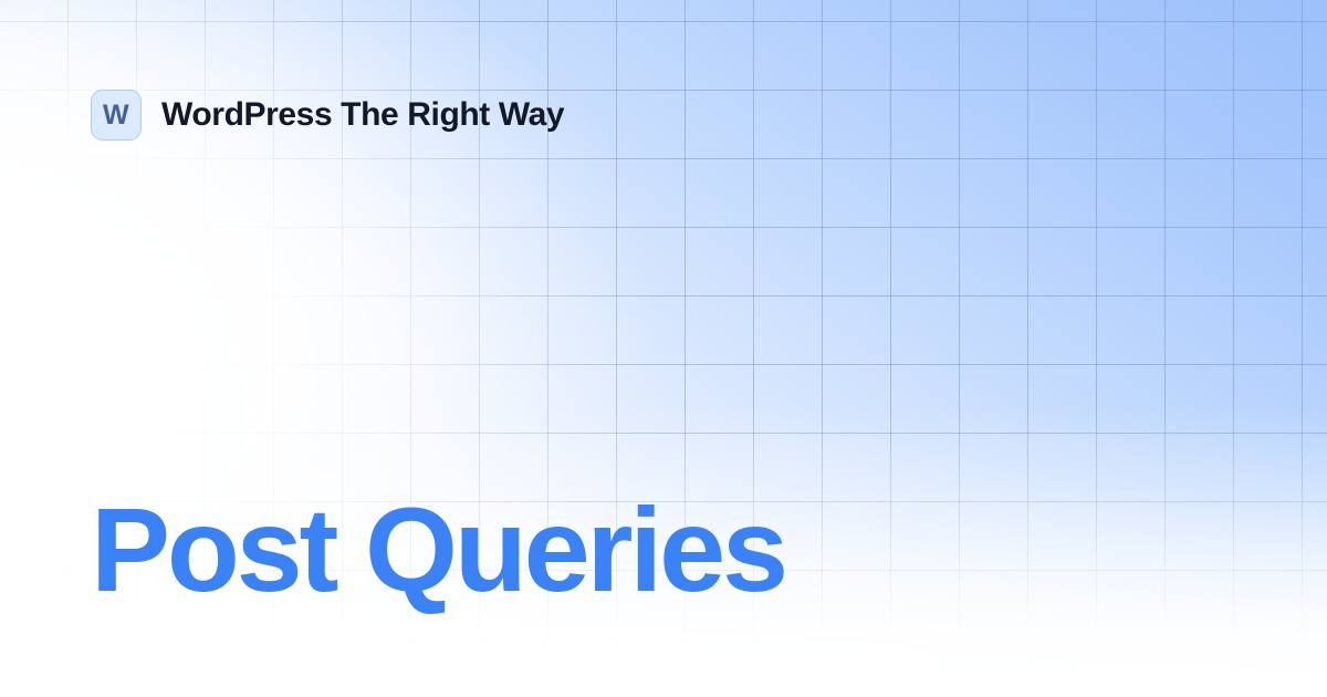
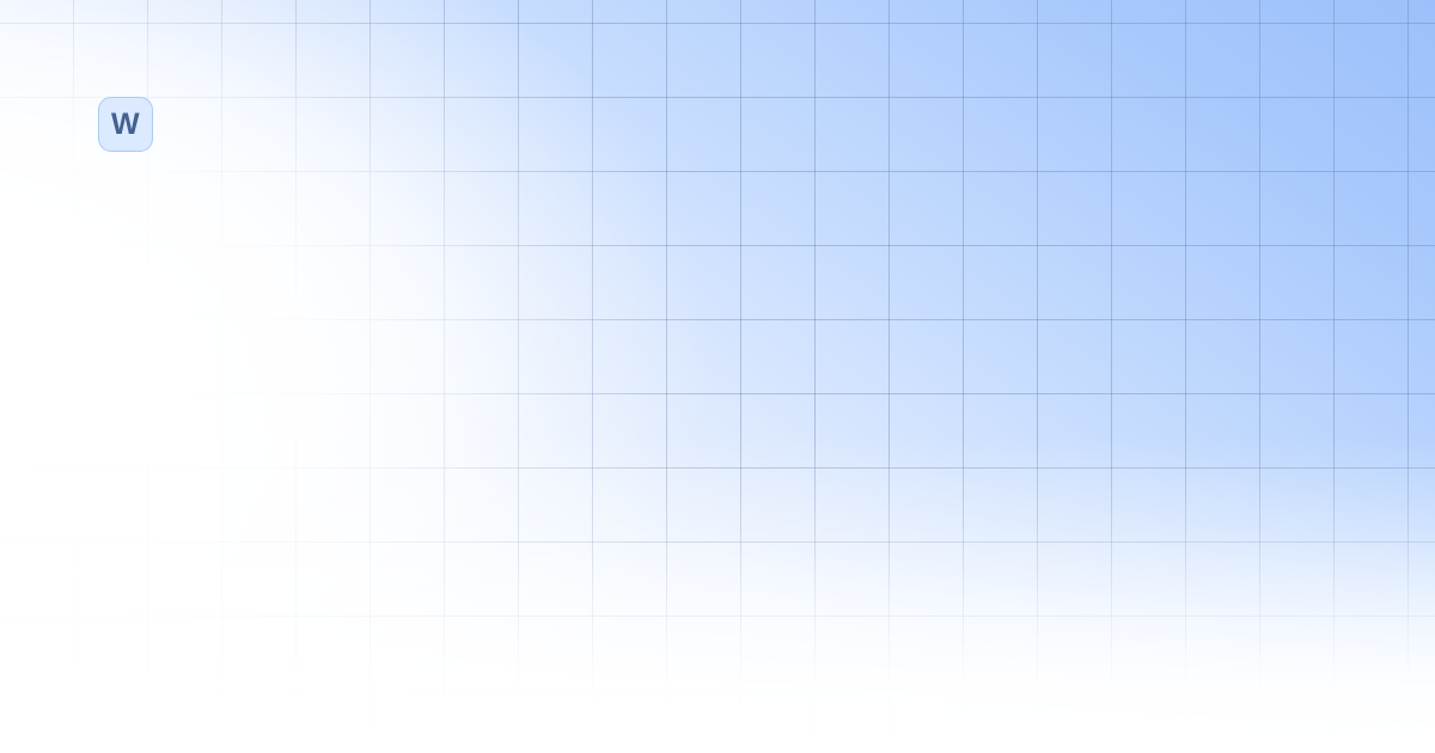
  W
- WordPress The Right Way
- Post Queries
